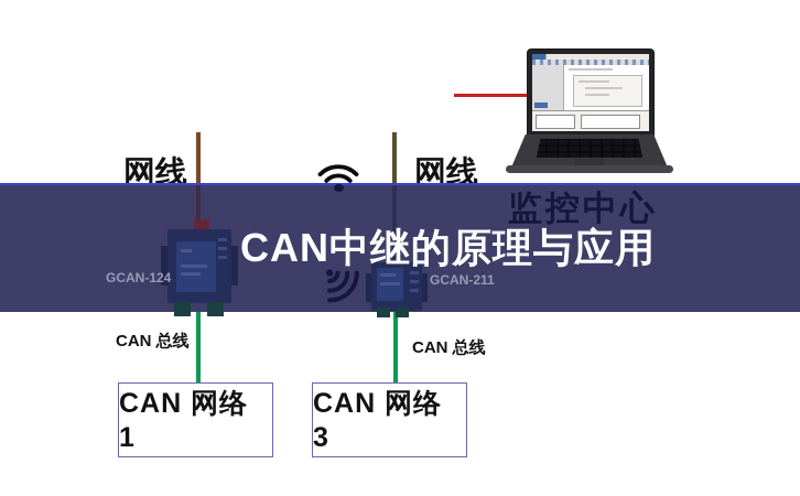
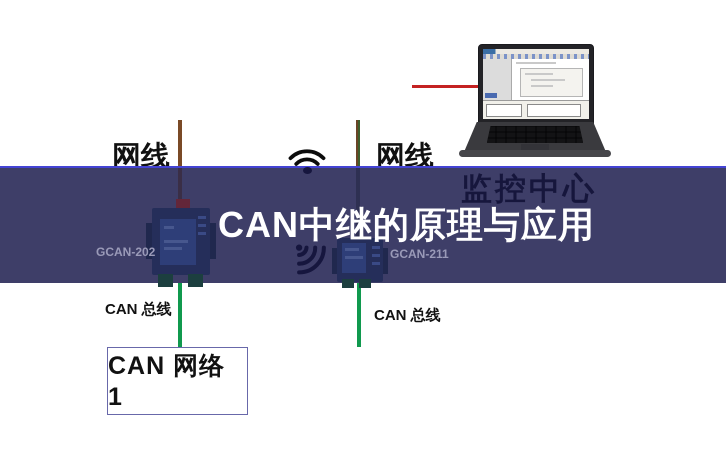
  网线
  网线
  CAN 总线
  CAN 总线
  CAN 网络 1
- CAN 网络 3
  CAN中继的原理与应用
  监控中心
- GCAN-124
+ GCAN-202
  GCAN-211
